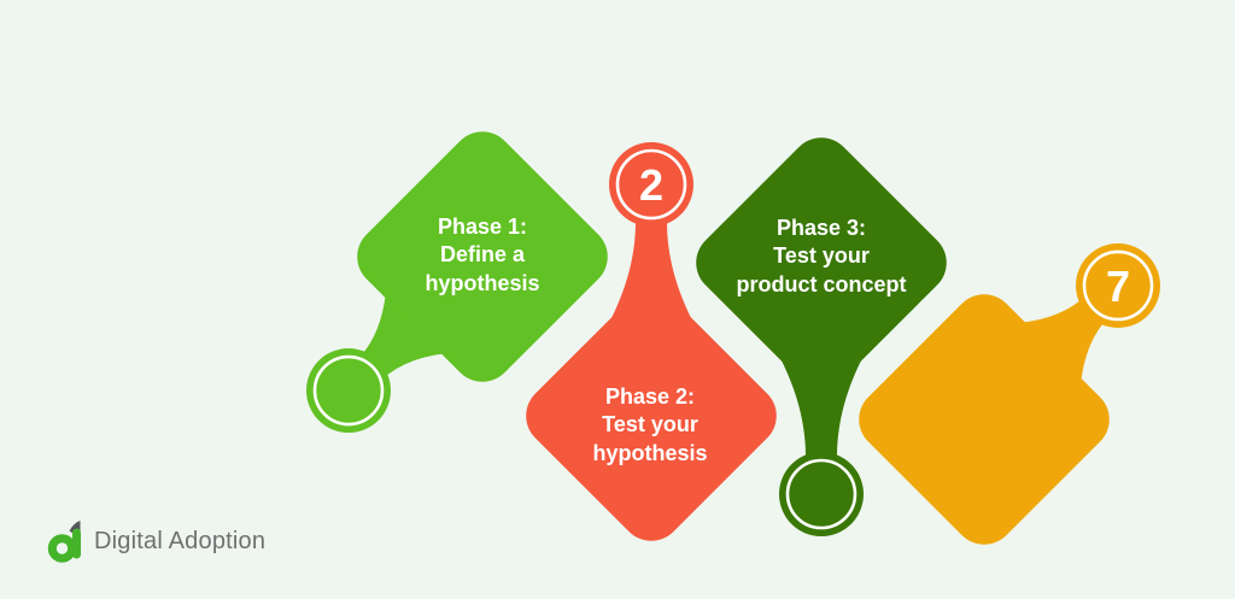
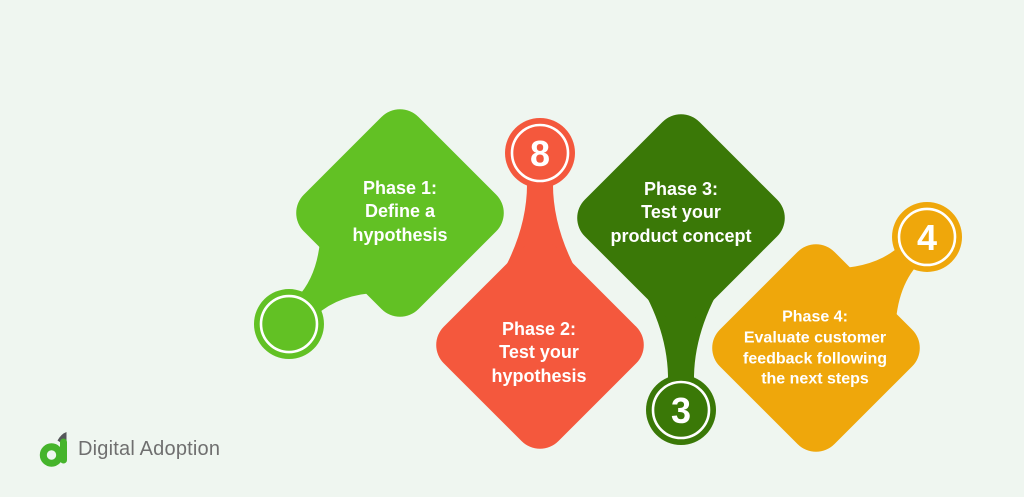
  Phase 1:
  Define a
  hypothesis
  Phase 2:
  Test your
  hypothesis
  Phase 3:
  Test your
  product concept
+ Phase 4:
+ Evaluate customer
+ feedback following
+ the next steps
- 2
+ 8
+ 3
- 7
+ 4
  Digital Adoption
